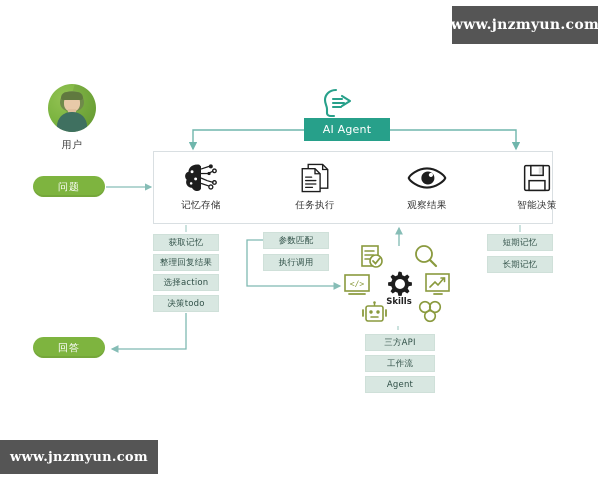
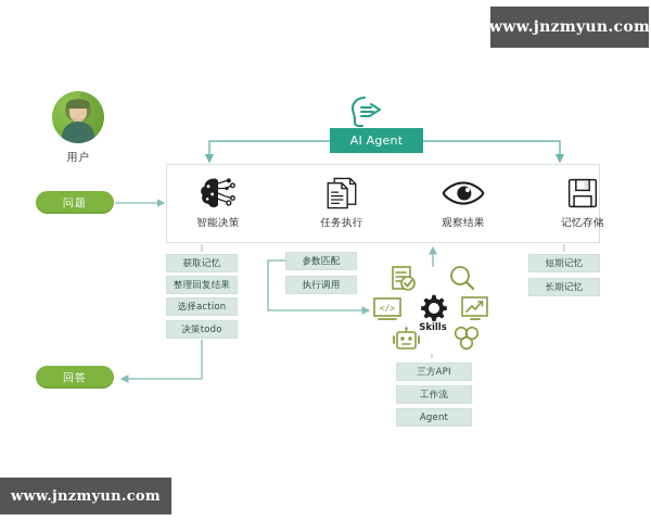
  www.jnzmyun.com
  www.jnzmyun.com
  用户
  问题
  回答
  AI Agent
- 记忆存储
+ 智能决策
  任务执行
  观察结果
- 智能决策
+ 记忆存储
  获取记忆
  整理回复结果
  选择action
  决策todo
  参数匹配
  执行调用
  短期记忆
  长期记忆
  </>
  Skills
  三方API
  工作流
  Agent
